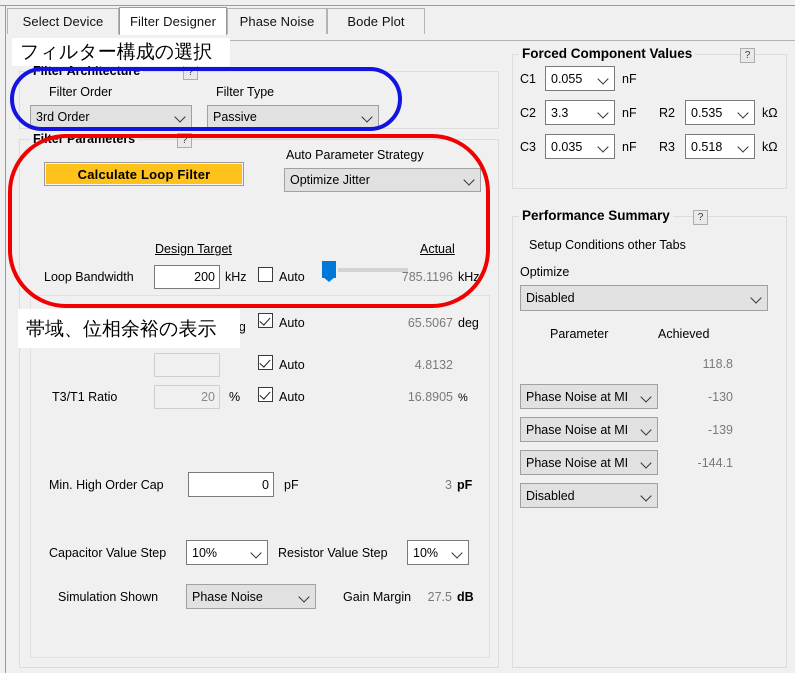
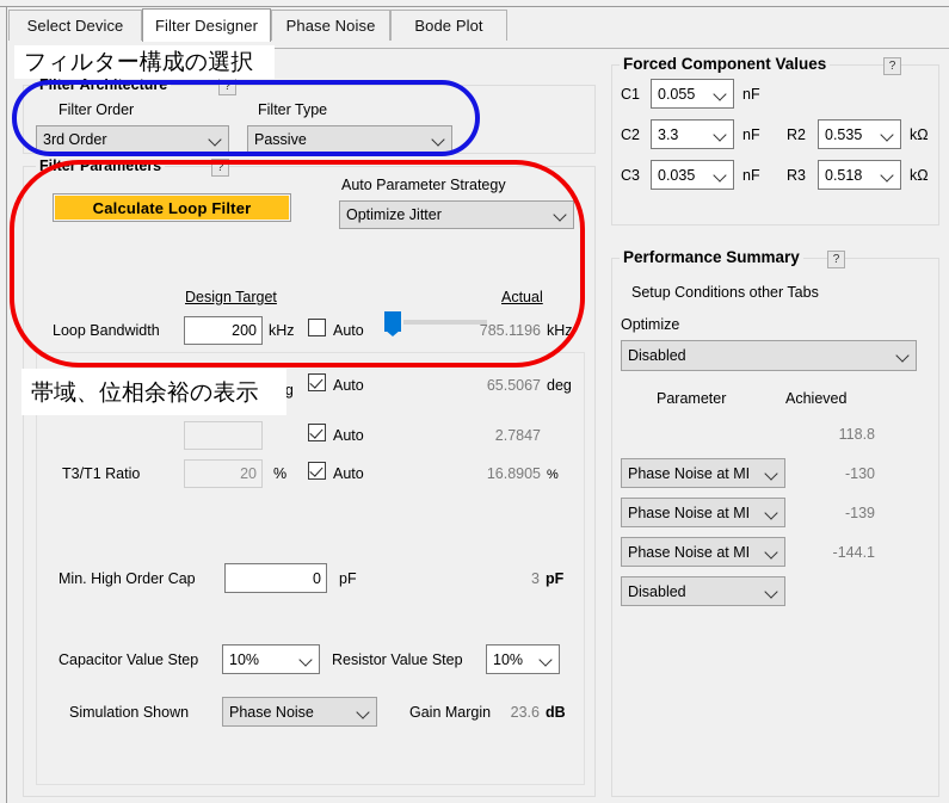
  Select Device
  Filter Designer
  Phase Noise
  Bode Plot
  Filter Architecture
  ?
  Filter Order
  3rd Order
  Filter Type
  Passive
  Filter Parameters
  ?
  Calculate Loop Filter
  Auto Parameter Strategy
  Optimize Jitter
  Design Target
  Actual
  Loop Bandwidth
  200
  kHz
  Auto
  785.1196
  kHz
  Auto
  65.5067
  deg
  Auto
- 4.8132
+ 2.7847
  T3/T1 Ratio
  20
  %
  Auto
  16.8905
  %
  Min. High Order Cap
  0
  pF
  3
  pF
  Capacitor Value Step
  10%
  Resistor Value Step
  10%
  Simulation Shown
  Phase Noise
  Gain Margin
- 27.5
+ 23.6
  dB
  Forced Component Values
  ?
  C1
  0.055
  nF
  C2
  3.3
  nF
  R2
  0.535
  kΩ
  C3
  0.035
  nF
  R3
  0.518
  kΩ
  Performance Summary
  ?
  Setup Conditions other Tabs
  Optimize
  Disabled
  Parameter
  Achieved
  118.8
  Phase Noise at MI
  -130
  Phase Noise at MI
  -139
  Phase Noise at MI
  -144.1
  Disabled
  フィルター構成の選択
  帯域、位相余裕の表示
